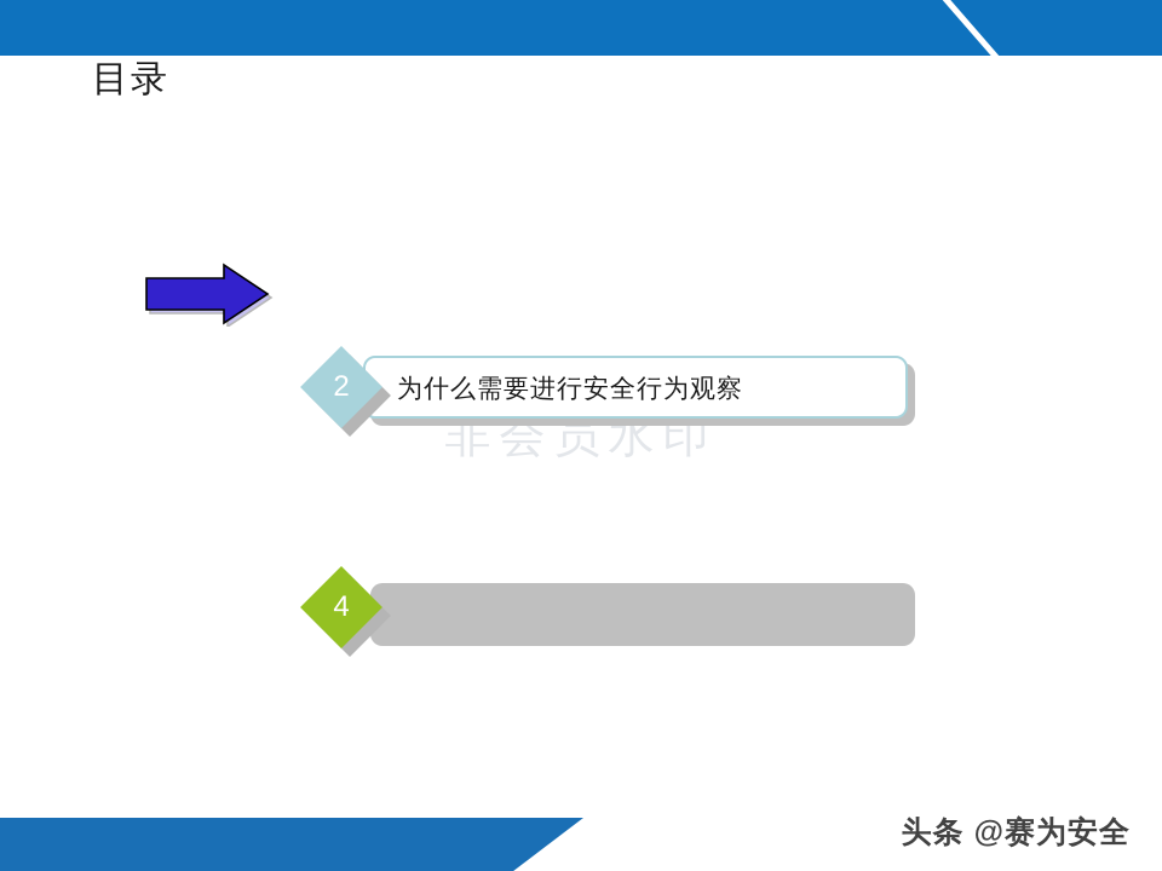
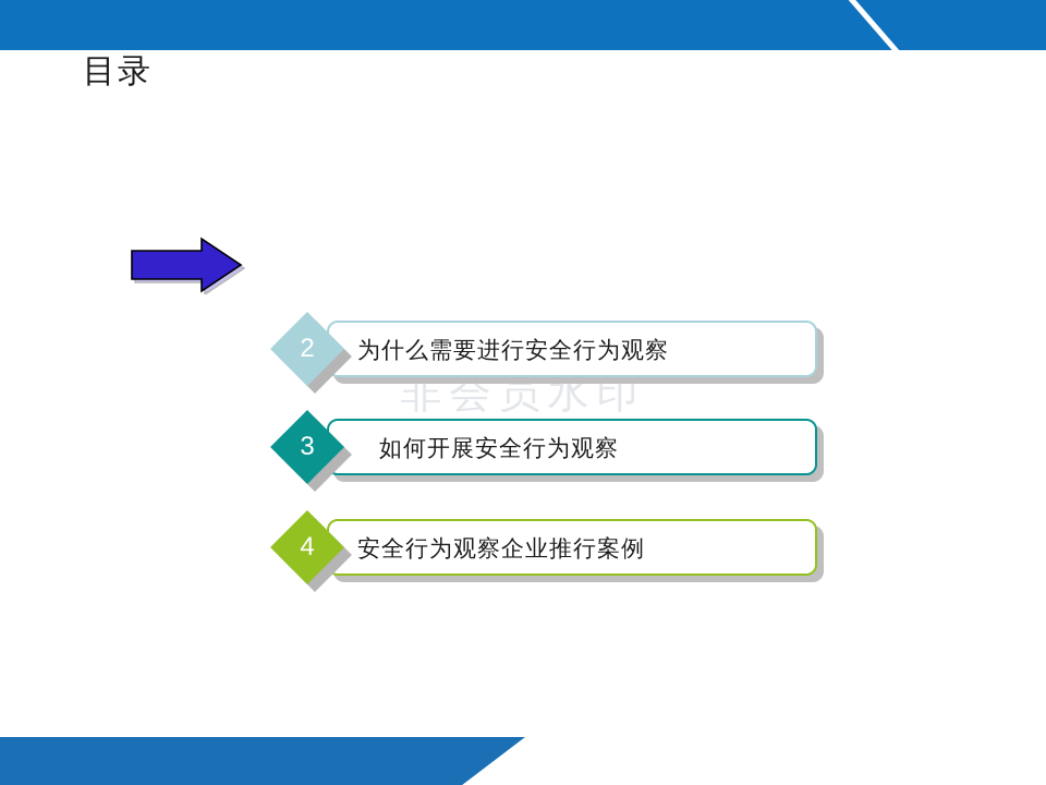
  目录
  非会员水印
  为什么需要进行安全行为观察
  2
+ 如何开展安全行为观察
+ 3
+ 安全行为观察企业推行案例
  4
- 头条 @赛为安全
